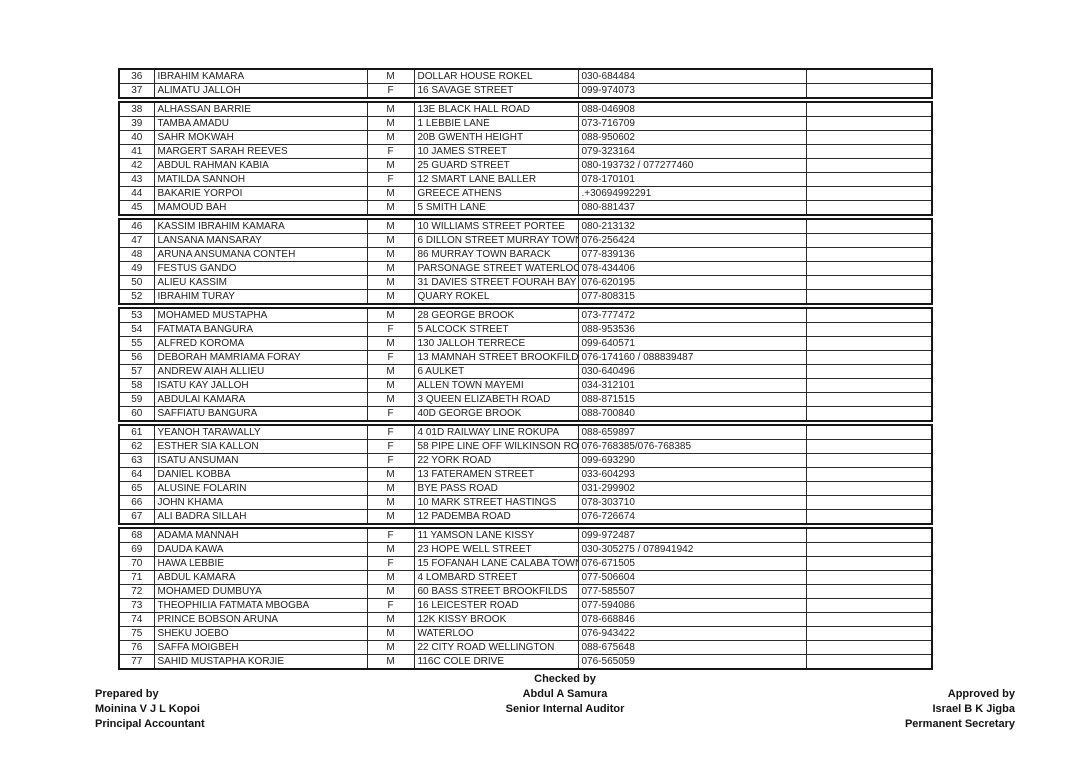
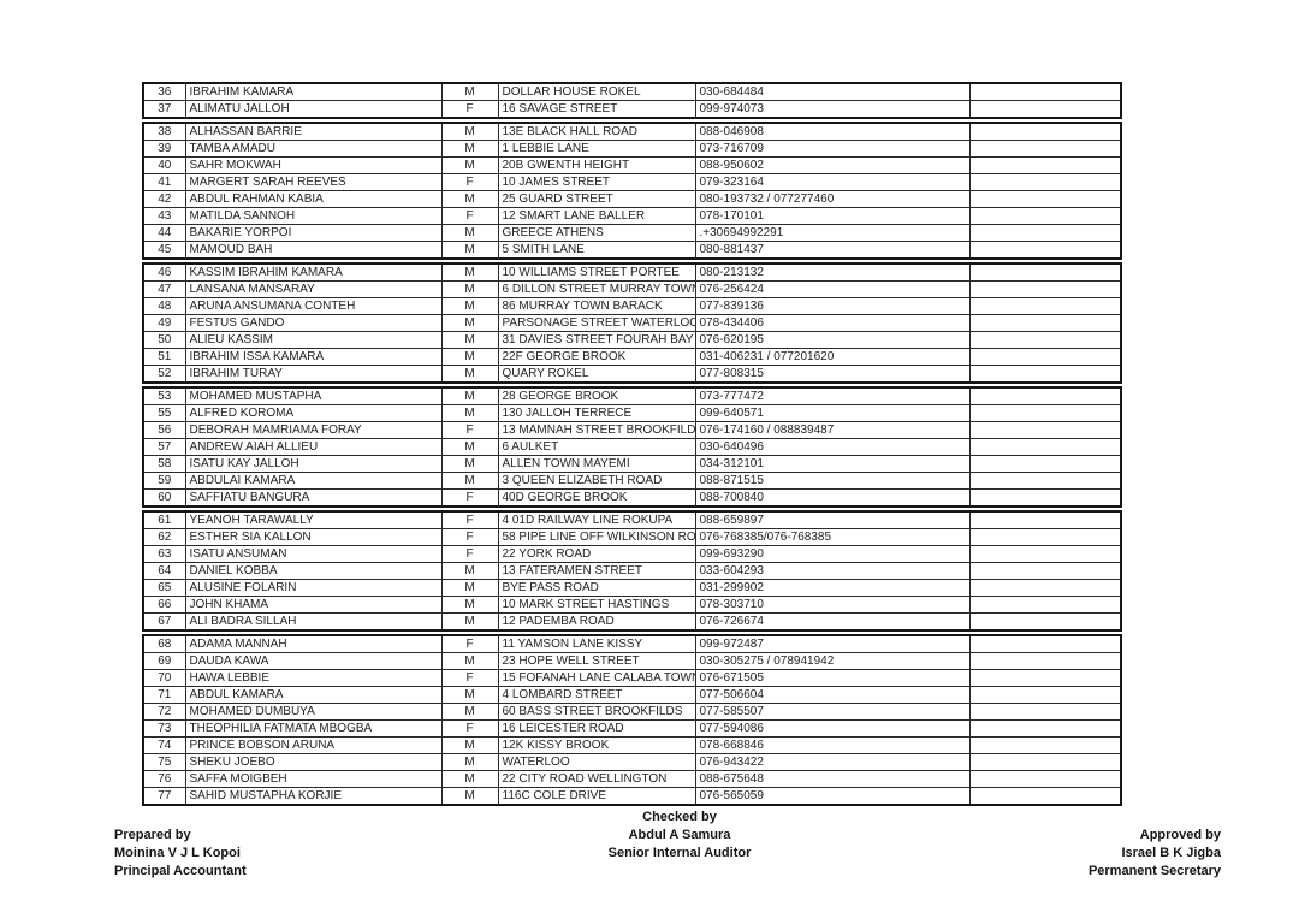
  36	IBRAHIM KAMARA	M	DOLLAR HOUSE ROKEL	030-684484
  37	ALIMATU JALLOH	F	16 SAVAGE STREET	099-974073
  38	ALHASSAN BARRIE	M	13E BLACK HALL ROAD	088-046908
  39	TAMBA AMADU	M	1 LEBBIE LANE	073-716709
  40	SAHR MOKWAH	M	20B GWENTH HEIGHT	088-950602
  41	MARGERT SARAH REEVES	F	10 JAMES STREET	079-323164
  42	ABDUL RAHMAN KABIA	M	25 GUARD STREET	080-193732 / 077277460
  43	MATILDA SANNOH	F	12 SMART LANE BALLER	078-170101
  44	BAKARIE YORPOI	M	GREECE ATHENS	.+30694992291
  45	MAMOUD BAH	M	5 SMITH LANE	080-881437
  46	KASSIM IBRAHIM KAMARA	M	10 WILLIAMS STREET PORTEE	080-213132
  47	LANSANA MANSARAY	M	6 DILLON STREET MURRAY TOW	076-256424
  48	ARUNA ANSUMANA CONTEH	M	86 MURRAY TOWN BARACK	077-839136
  49	FESTUS GANDO	M	PARSONAGE STREET WATERLOO	078-434406
  50	ALIEU KASSIM	M	31 DAVIES STREET FOURAH BAY	076-620195
+ 51	IBRAHIM ISSA KAMARA	M	22F GEORGE BROOK	031-406231 / 077201620
  52	IBRAHIM TURAY	M	QUARY ROKEL	077-808315
  53	MOHAMED MUSTAPHA	M	28 GEORGE BROOK	073-777472
- 54	FATMATA BANGURA	F	5 ALCOCK STREET	088-953536
  55	ALFRED KOROMA	M	130 JALLOH TERRECE	099-640571
  56	DEBORAH MAMRIAMA FORAY	F	13 MAMNAH STREET BROOKFILD	076-174160 / 088839487
  57	ANDREW AIAH ALLIEU	M	6 AULKET	030-640496
  58	ISATU KAY JALLOH	M	ALLEN TOWN MAYEMI	034-312101
  59	ABDULAI KAMARA	M	3 QUEEN ELIZABETH ROAD	088-871515
  60	SAFFIATU BANGURA	F	40D GEORGE BROOK	088-700840
  61	YEANOH TARAWALLY	F	4 01D RAILWAY LINE ROKUPA	088-659897
  62	ESTHER SIA KALLON	F	58 PIPE LINE OFF WILKINSON RO	076-768385/076-768385
  63	ISATU ANSUMAN	F	22 YORK ROAD	099-693290
  64	DANIEL KOBBA	M	13 FATERAMEN STREET	033-604293
  65	ALUSINE FOLARIN	M	BYE PASS ROAD	031-299902
  66	JOHN KHAMA	M	10 MARK STREET HASTINGS	078-303710
  67	ALI BADRA SILLAH	M	12 PADEMBA ROAD	076-726674
  68	ADAMA MANNAH	F	11 YAMSON LANE KISSY	099-972487
  69	DAUDA KAWA	M	23 HOPE WELL STREET	030-305275 / 078941942
  70	HAWA LEBBIE	F	15 FOFANAH LANE CALABA TOW	076-671505
  71	ABDUL KAMARA	M	4 LOMBARD STREET	077-506604
  72	MOHAMED DUMBUYA	M	60 BASS STREET BROOKFILDS	077-585507
  73	THEOPHILIA FATMATA MBOGBA	F	16 LEICESTER ROAD	077-594086
  74	PRINCE BOBSON ARUNA	M	12K KISSY BROOK	078-668846
  75	SHEKU JOEBO	M	WATERLOO	076-943422
  76	SAFFA MOIGBEH	M	22 CITY ROAD WELLINGTON	088-675648
  77	SAHID MUSTAPHA KORJIE	M	116C COLE DRIVE	076-565059
  Checked by
  Abdul A Samura
  Senior Internal Auditor
  Prepared by
  Moinina V J L Kopoi
  Principal Accountant
  Approved by
  Israel B K Jigba
  Permanent Secretary
